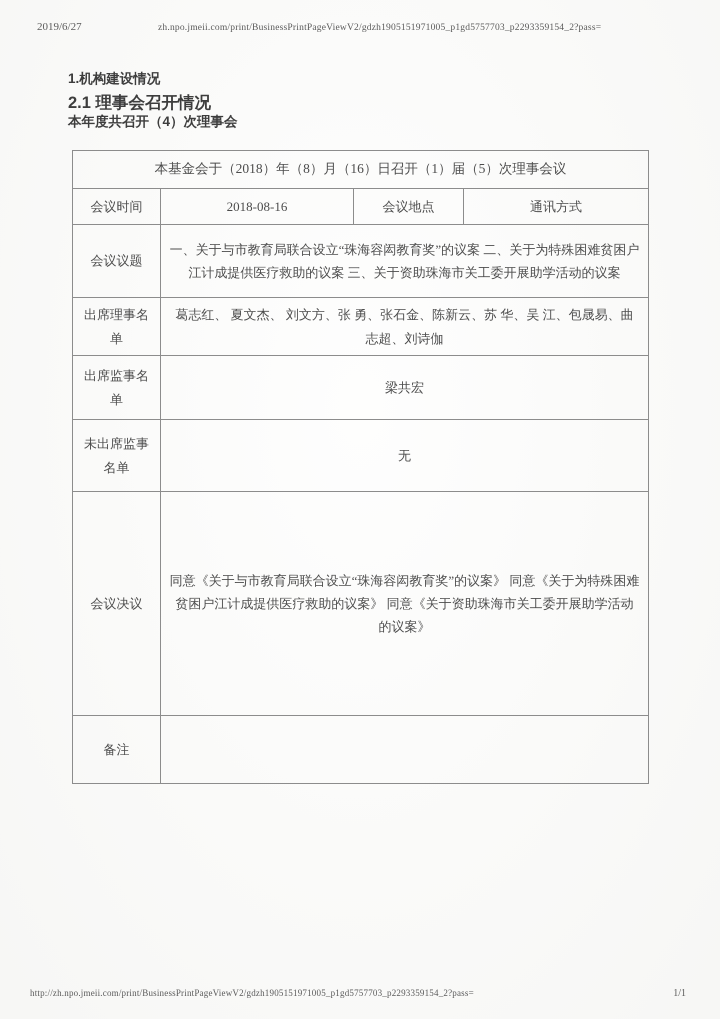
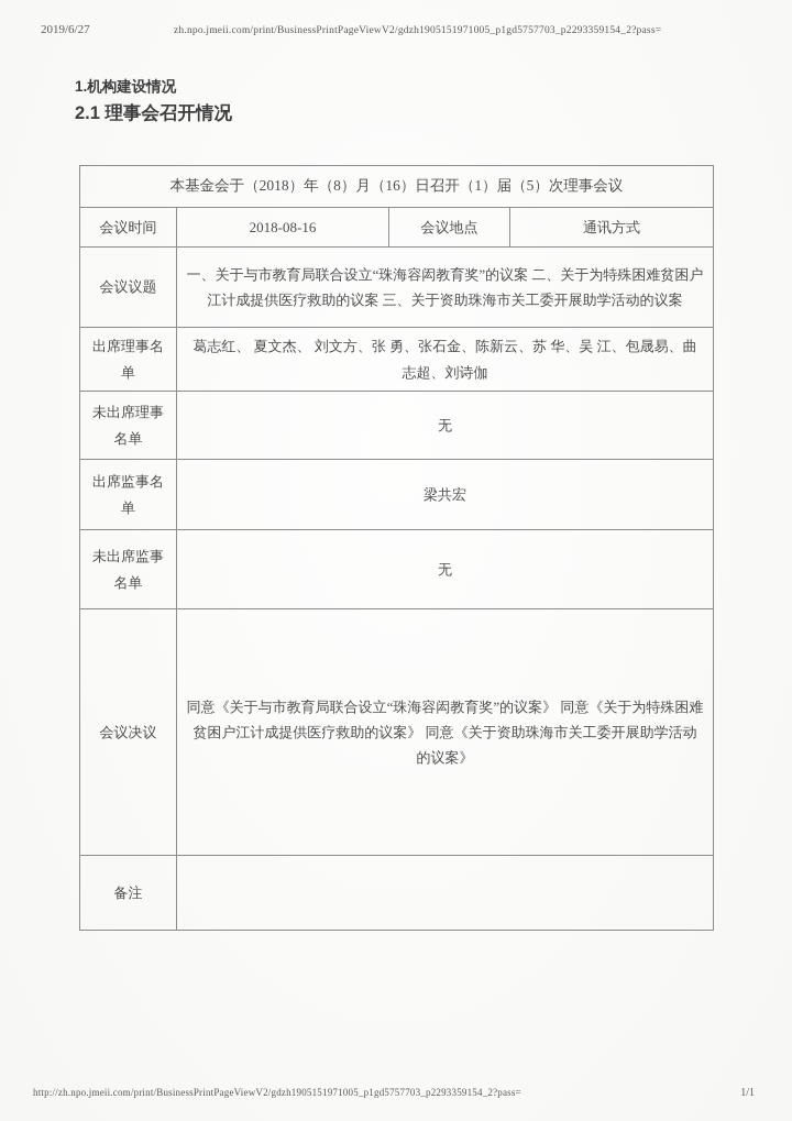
  2019/6/27
  zh.npo.jmeii.com/print/BusinessPrintPageViewV2/gdzh1905151971005_p1gd5757703_p2293359154_2?pass=
  1.机构建设情况
  2.1 理事会召开情况
- 本年度共召开（4）次理事会
  本基金会于（2018）年（8）月（16）日召开（1）届（5）次理事会议
  会议时间	2018-08-16	会议地点	通讯方式
  会议议题	一、关于与市教育局联合设立“珠海容闳教育奖”的议案 二、关于为特殊困难贫困户江计成提供医疗救助的议案 三、关于资助珠海市关工委开展助学活动的议案
  出席理事名单	葛志红、 夏文杰、 刘文方、张 勇、张石金、陈新云、苏 华、吴 江、包晟易、曲志超、刘诗伽
+ 未出席理事名单	无
  出席监事名单	梁共宏
  未出席监事名单	无
  会议决议	同意《关于与市教育局联合设立“珠海容闳教育奖”的议案》 同意《关于为特殊困难贫困户江计成提供医疗救助的议案》 同意《关于资助珠海市关工委开展助学活动的议案》
  备注
  http://zh.npo.jmeii.com/print/BusinessPrintPageViewV2/gdzh1905151971005_p1gd5757703_p2293359154_2?pass=
  1/1
